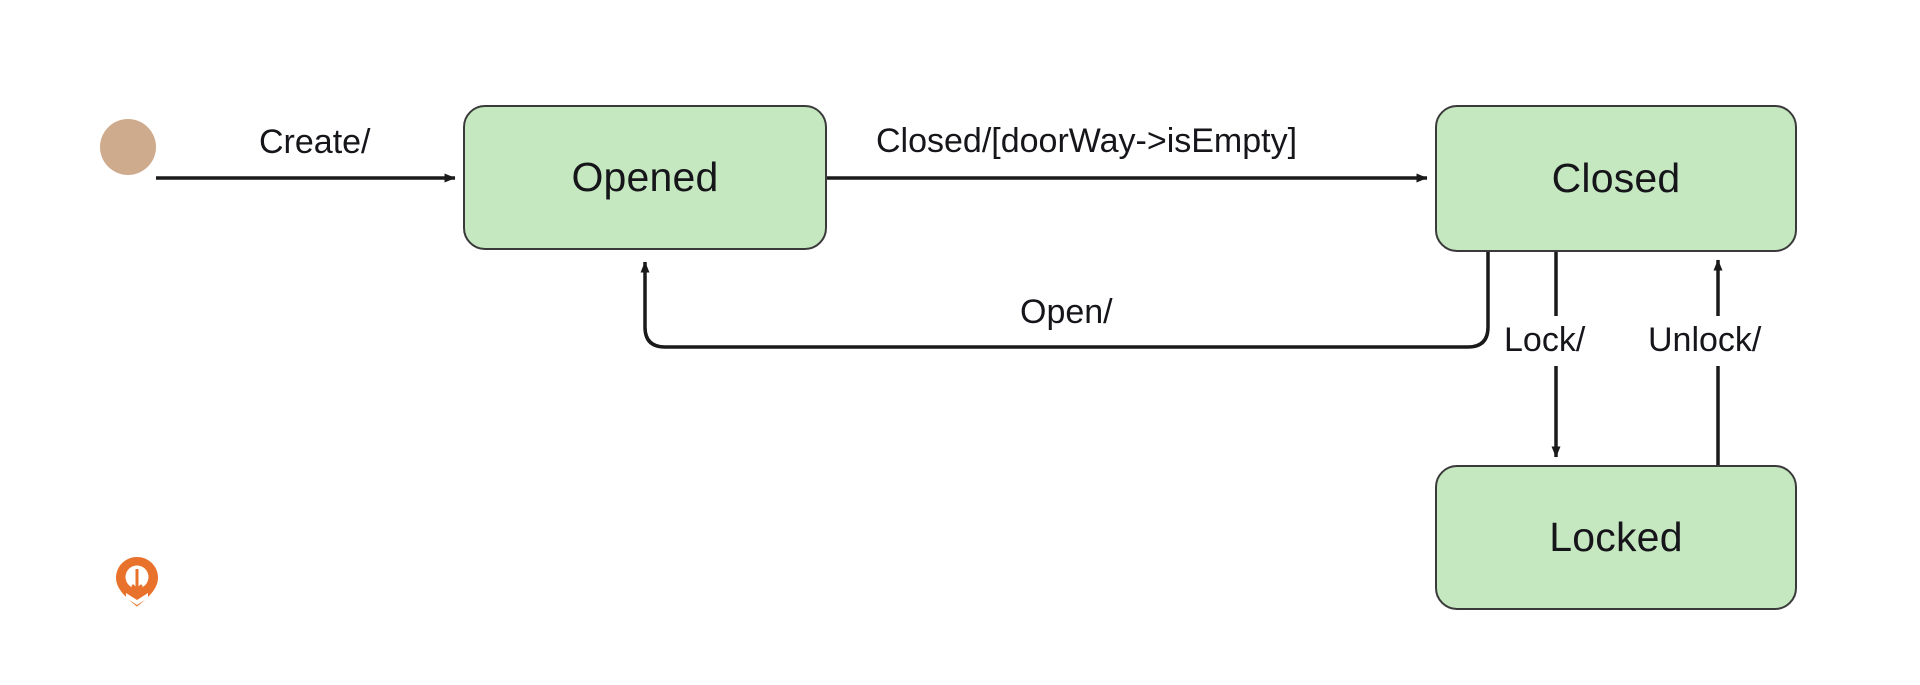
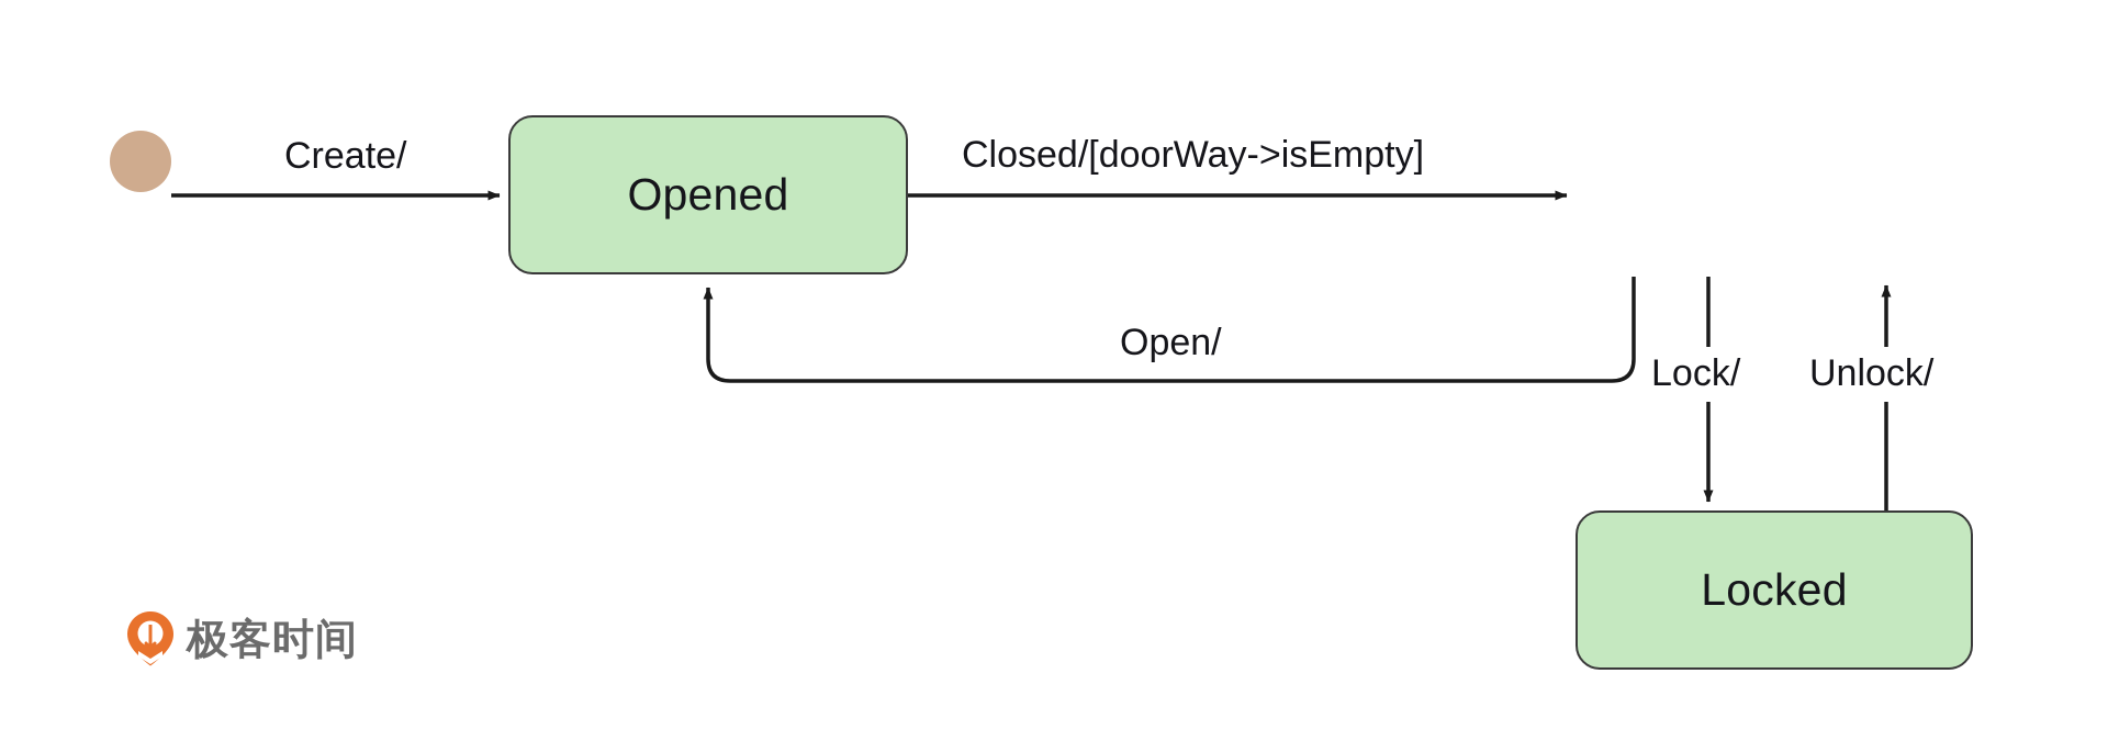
  Opened
- Closed
  Locked
  Create/
  Closed/[doorWay->isEmpty]
  Open/
  Lock/
  Unlock/
+ 极客时间
